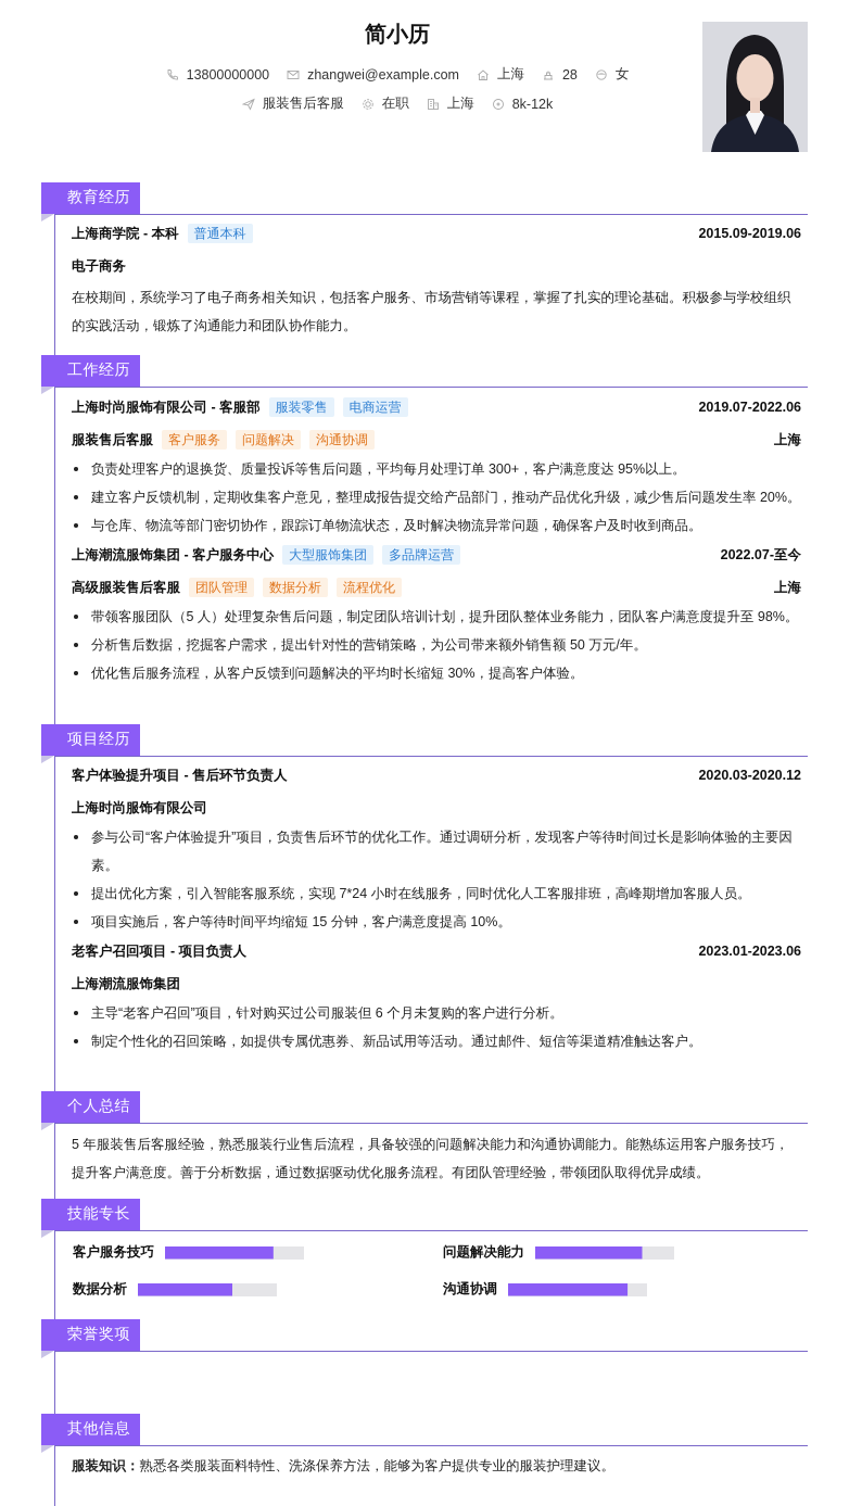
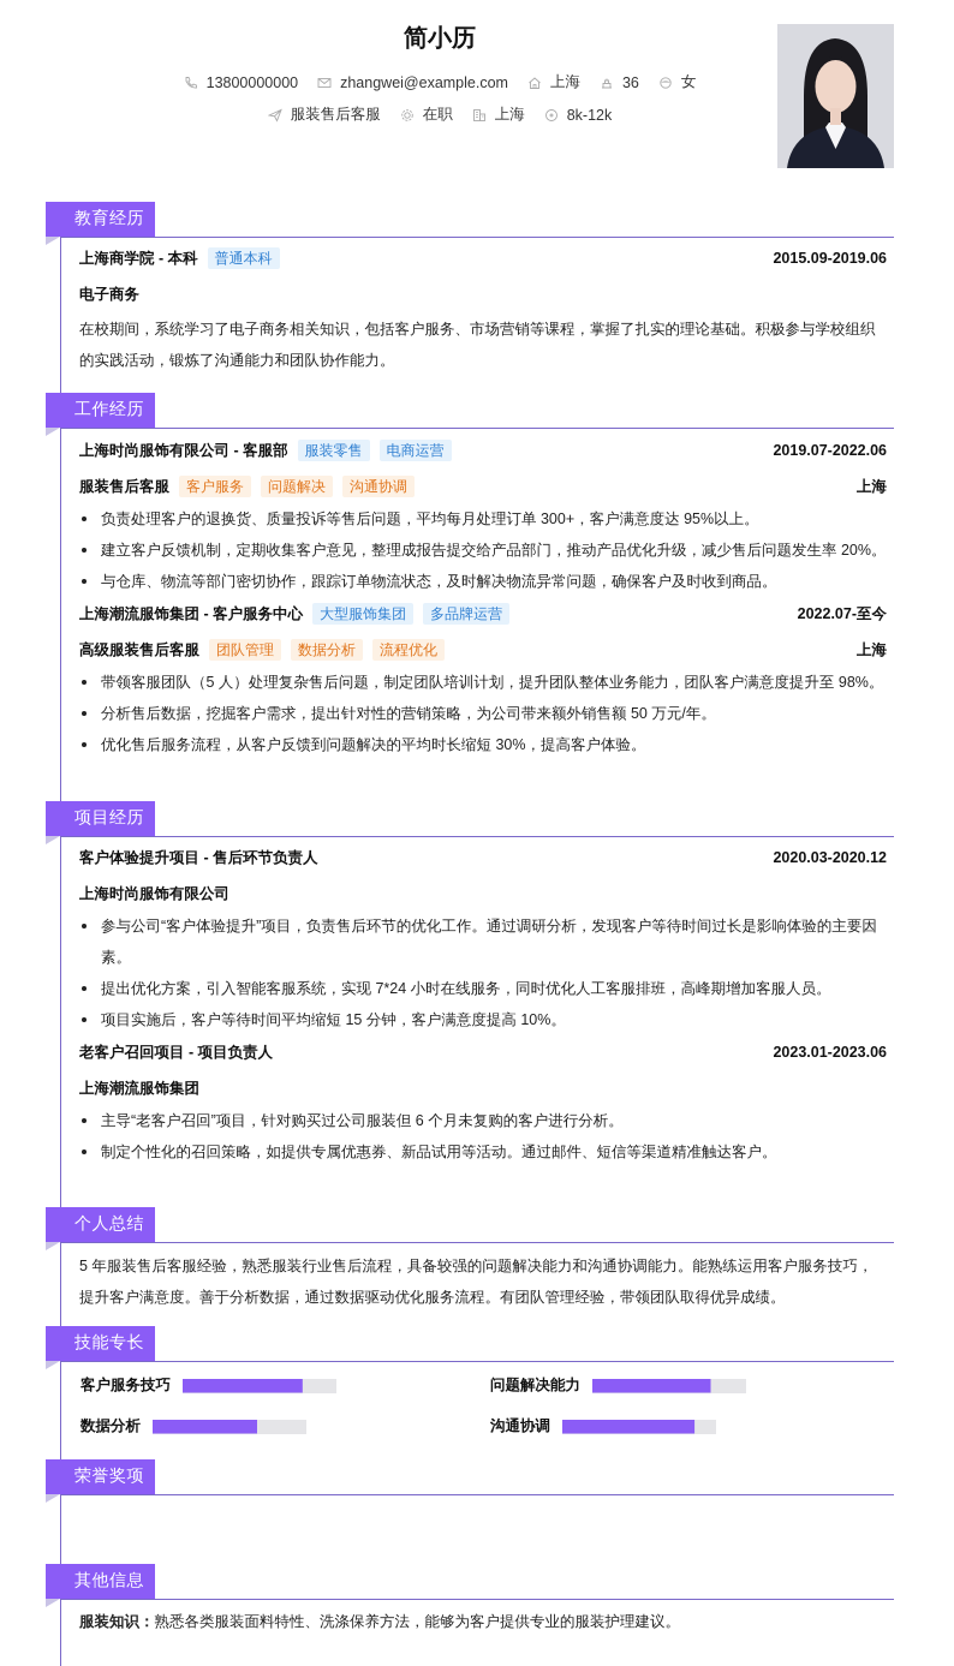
  简小历
  13800000000
  zhangwei@example.com
  上海
- 28
+ 36
  女
  服装售后客服
  在职
  上海
  8k-12k
  教育经历
  上海商学院 - 本科
  普通本科
  2015.09-2019.06
  电子商务
  在校期间，系统学习了电子商务相关知识，包括客户服务、市场营销等课程，掌握了扎实的理论基础。积极参与学校组织的实践活动，锻炼了沟通能力和团队协作能力。
  工作经历
  上海时尚服饰有限公司 - 客服部
  服装零售
  电商运营
  2019.07-2022.06
  服装售后客服
  客户服务
  问题解决
  沟通协调
  上海
  负责处理客户的退换货、质量投诉等售后问题，平均每月处理订单 300+，客户满意度达 95%以上。
  建立客户反馈机制，定期收集客户意见，整理成报告提交给产品部门，推动产品优化升级，减少售后问题发生率 20%。
  与仓库、物流等部门密切协作，跟踪订单物流状态，及时解决物流异常问题，确保客户及时收到商品。
  上海潮流服饰集团 - 客户服务中心
  大型服饰集团
  多品牌运营
  2022.07-至今
  高级服装售后客服
  团队管理
  数据分析
  流程优化
  上海
  带领客服团队（5 人）处理复杂售后问题，制定团队培训计划，提升团队整体业务能力，团队客户满意度提升至 98%。
  分析售后数据，挖掘客户需求，提出针对性的营销策略，为公司带来额外销售额 50 万元/年。
  优化售后服务流程，从客户反馈到问题解决的平均时长缩短 30%，提高客户体验。
  项目经历
  客户体验提升项目 - 售后环节负责人
  2020.03-2020.12
  上海时尚服饰有限公司
  参与公司“客户体验提升”项目，负责售后环节的优化工作。通过调研分析，发现客户等待时间过长是影响体验的主要因素。
  提出优化方案，引入智能客服系统，实现 7*24 小时在线服务，同时优化人工客服排班，高峰期增加客服人员。
  项目实施后，客户等待时间平均缩短 15 分钟，客户满意度提高 10%。
  老客户召回项目 - 项目负责人
  2023.01-2023.06
  上海潮流服饰集团
  主导“老客户召回”项目，针对购买过公司服装但 6 个月未复购的客户进行分析。
  制定个性化的召回策略，如提供专属优惠券、新品试用等活动。通过邮件、短信等渠道精准触达客户。
  个人总结
  5 年服装售后客服经验，熟悉服装行业售后流程，具备较强的问题解决能力和沟通协调能力。能熟练运用客户服务技巧，提升客户满意度。善于分析数据，通过数据驱动优化服务流程。有团队管理经验，带领团队取得优异成绩。
  技能专长
  客户服务技巧
  问题解决能力
  数据分析
  沟通协调
  荣誉奖项
  其他信息
  服装知识：熟悉各类服装面料特性、洗涤保养方法，能够为客户提供专业的服装护理建议。
